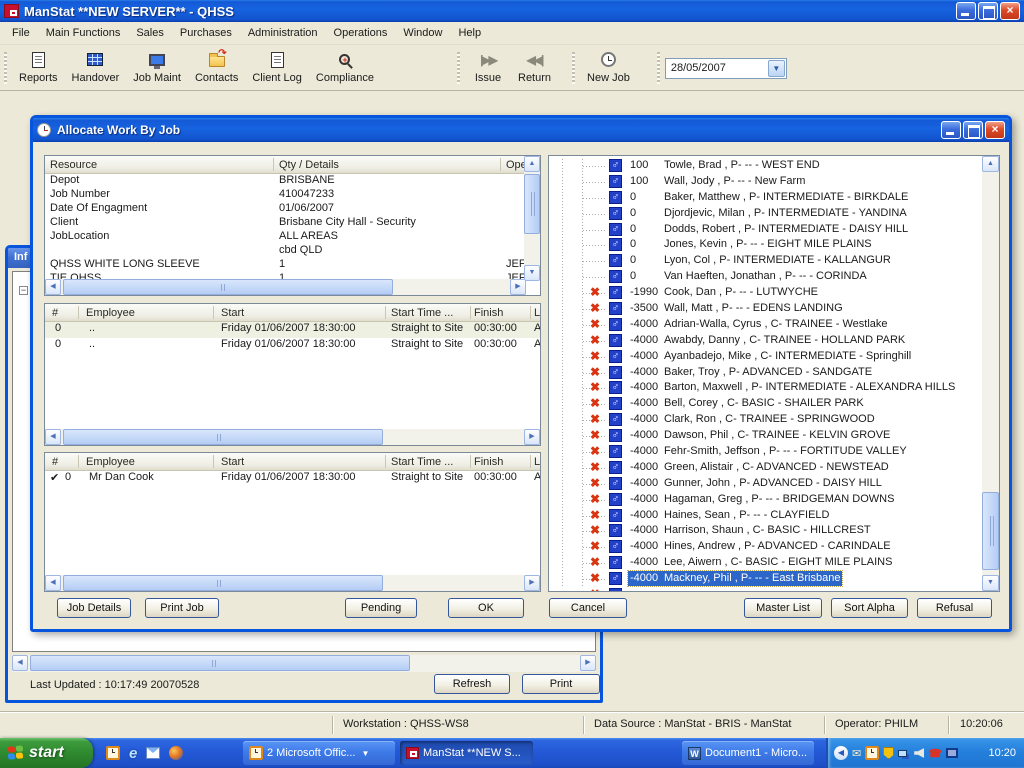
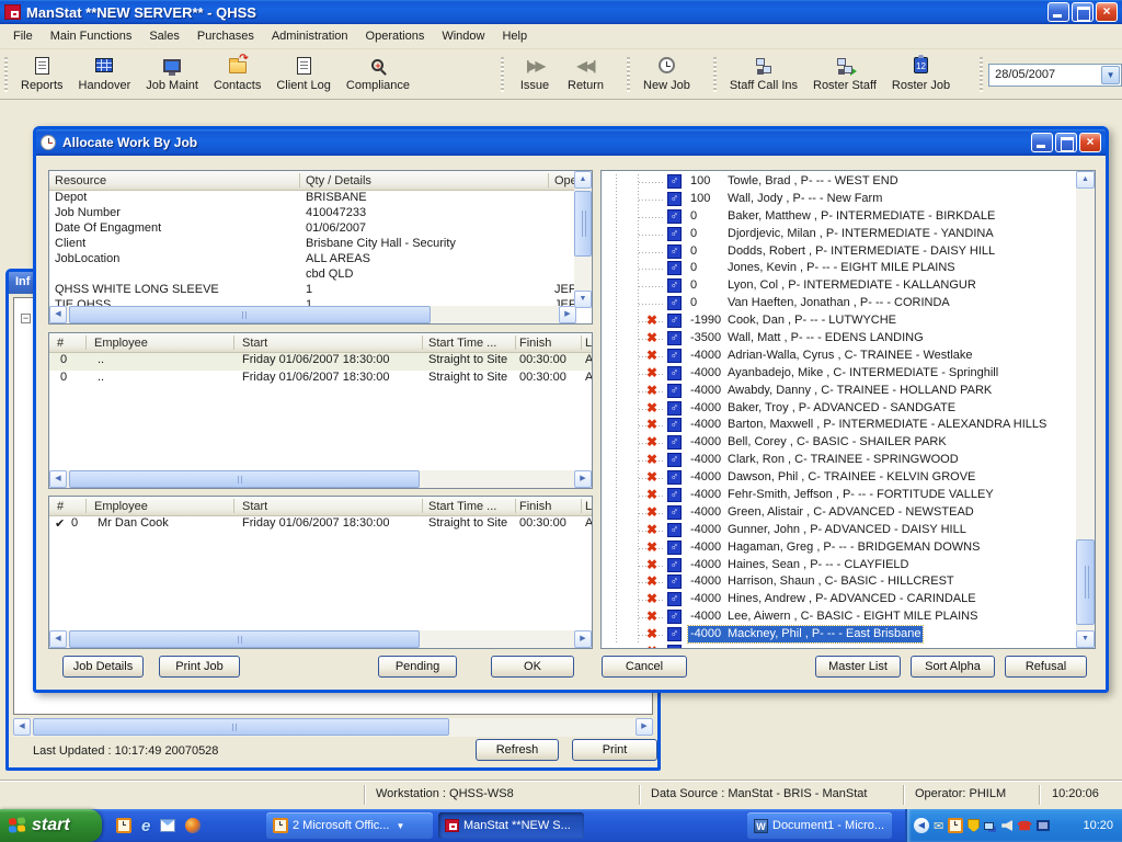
  ManStat **NEW SERVER** - QHSS
  ×
  File
  Main Functions
  Sales
  Purchases
  Administration
  Operations
  Window
  Help
  Reports
  Handover
  Job Maint
  Contacts
  Client Log
  +
  Compliance
  |▶▶
  Issue
  ◀◀|
  Return
  New Job
+ Staff Call Ins
+ Roster Staff
+ 12
+ Roster Job
  28/05/2007
  ▼
  Inf
  −
  Last Updated : 10:17:49 20070528
  Refresh
  Print
  Allocate Work By Job
  ×
  Resource
  Qty / Details
  Depot
  BRISBANE
  Job Number
  410047233
  Date Of Engagment
  01/06/2007
  Client
  Brisbane City Hall - Security
  JobLocation
  ALL AREAS
  cbd QLD
  QHSS WHITE LONG SLEEVE
  1
  TIE QHSS
  1
  #
  Employee
  Start
  Start Time ...
  Finish
  L
  0
  ..
  Friday 01/06/2007 18:30:00
  Straight to Site
  00:30:00
  0
  ..
  Friday 01/06/2007 18:30:00
  Straight to Site
  00:30:00
  #
  Employee
  Start
  Start Time ...
  Finish
  L
  ✔
  0
  Mr Dan Cook
  Friday 01/06/2007 18:30:00
  Straight to Site
  00:30:00
  ♂
  100 Towle, Brad , P- -- - WEST END
  ♂
  100 Wall, Jody , P- -- - New Farm
  ♂
  0 Baker, Matthew , P- INTERMEDIATE - BIRKDALE
  ♂
  0 Djordjevic, Milan , P- INTERMEDIATE - YANDINA
  ♂
  0 Dodds, Robert , P- INTERMEDIATE - DAISY HILL
  ♂
  0 Jones, Kevin , P- -- - EIGHT MILE PLAINS
  ♂
  0 Lyon, Col , P- INTERMEDIATE - KALLANGUR
  ♂
  0 Van Haeften, Jonathan , P- -- - CORINDA
  ✖
  ♂
  -1990 Cook, Dan , P- -- - LUTWYCHE
  ✖
  ♂
  -3500 Wall, Matt , P- -- - EDENS LANDING
  ✖
  ♂
  -4000 Adrian-Walla, Cyrus , C- TRAINEE - Westlake
  ✖
  ♂
- -4000 Awabdy, Danny , C- TRAINEE - HOLLAND PARK
+ -4000 Ayanbadejo, Mike , C- INTERMEDIATE - Springhill
  ✖
  ♂
- -4000 Ayanbadejo, Mike , C- INTERMEDIATE - Springhill
+ -4000 Awabdy, Danny , C- TRAINEE - HOLLAND PARK
  ✖
  ♂
  -4000 Baker, Troy , P- ADVANCED - SANDGATE
  ✖
  ♂
  -4000 Barton, Maxwell , P- INTERMEDIATE - ALEXANDRA HILLS
  ✖
  ♂
  -4000 Bell, Corey , C- BASIC - SHAILER PARK
  ✖
  ♂
  -4000 Clark, Ron , C- TRAINEE - SPRINGWOOD
  ✖
  ♂
  -4000 Dawson, Phil , C- TRAINEE - KELVIN GROVE
  ✖
  ♂
  -4000 Fehr-Smith, Jeffson , P- -- - FORTITUDE VALLEY
  ✖
  ♂
  -4000 Green, Alistair , C- ADVANCED - NEWSTEAD
  ✖
  ♂
  -4000 Gunner, John , P- ADVANCED - DAISY HILL
  ✖
  ♂
  -4000 Hagaman, Greg , P- -- - BRIDGEMAN DOWNS
  ✖
  ♂
  -4000 Haines, Sean , P- -- - CLAYFIELD
  ✖
  ♂
  -4000 Harrison, Shaun , C- BASIC - HILLCREST
  ✖
  ♂
  -4000 Hines, Andrew , P- ADVANCED - CARINDALE
  ✖
  ♂
  -4000 Lee, Aiwern , C- BASIC - EIGHT MILE PLAINS
  ✖
  ♂
  -4000 Mackney, Phil , P- -- - East Brisbane
  Job Details
  Print Job
  Pending
  OK
  Cancel
  Master List
  Sort Alpha
  Refusal
  Workstation : QHSS-WS8
  Data Source : ManStat - BRIS - ManStat
  Operator: PHILM
  10:20:06
  start
  e
  2 Microsoft Offic...
  ▼
  ManStat **NEW S...
  W
  Document1 - Micro...
  ◀
  ✉
  ☎
  10:20
